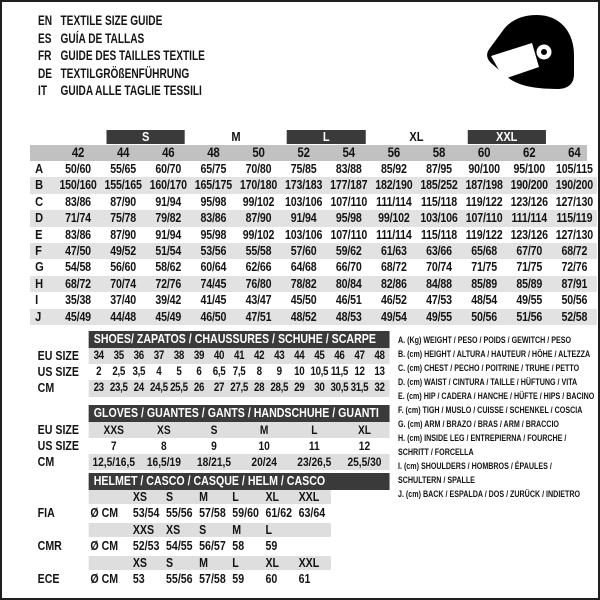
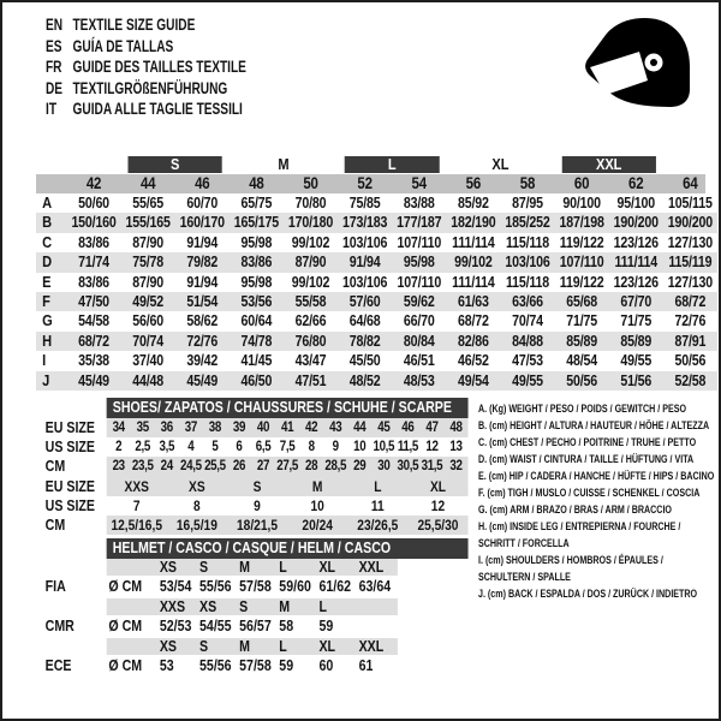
  EN
  TEXTILE SIZE GUIDE
  ES
  GUÍA DE TALLAS
  FR
  GUIDE DES TAILLES TEXTILE
  DE
  TEXTILGRÖßENFÜHRUNG
  IT
  GUIDA ALLE TAGLIE TESSILI
  S
  M
  L
  XL
  XXL
  42
  44
  46
  48
  50
  52
  54
  56
  58
  60
  62
  64
  A
  50/60
  55/65
  60/70
  65/75
  70/80
  75/85
  83/88
  85/92
  87/95
  90/100
  95/100
  105/115
  B
  150/160
  155/165
  160/170
  165/175
  170/180
  173/183
  177/187
  182/190
  185/252
  187/198
  190/200
  190/200
  C
  83/86
  87/90
  91/94
  95/98
  99/102
  103/106
  107/110
  111/114
  115/118
  119/122
  123/126
  127/130
  D
  71/74
  75/78
  79/82
  83/86
  87/90
  91/94
  95/98
  99/102
  103/106
  107/110
  111/114
  115/119
  E
  83/86
  87/90
  91/94
  95/98
  99/102
  103/106
  107/110
  111/114
  115/118
  119/122
  123/126
  127/130
  F
  47/50
  49/52
  51/54
  53/56
  55/58
  57/60
  59/62
  61/63
  63/66
  65/68
  67/70
  68/72
  G
  54/58
  56/60
  58/62
  60/64
  62/66
  64/68
  66/70
  68/72
  70/74
  71/75
  71/75
  72/76
  H
  68/72
  70/74
  72/76
- 74/45
+ 74/78
  76/80
  78/82
  80/84
  82/86
  84/88
  85/89
  85/89
  87/91
  I
  35/38
  37/40
  39/42
  41/45
  43/47
  45/50
  46/51
  46/52
  47/53
  48/54
  49/55
  50/56
  J
  45/49
  44/48
  45/49
  46/50
  47/51
  48/52
  48/53
  49/54
  49/55
  50/56
  51/56
  52/58
  SHOES/ ZAPATOS / CHAUSSURES / SCHUHE / SCARPE
  EU SIZE
  34
  35
  36
  37
  38
  39
  40
  41
  42
  43
  44
  45
  46
  47
  48
  US SIZE
  2
  2,5
  3,5
  4
  5
  6
  6,5
  7,5
  8
  9
  10
  10,5
  11,5
  12
  13
  CM
  23
  23,5
  24
  24,5
  25,5
  26
  27
  27,5
  28
  28,5
  29
  30
  30,5
  31,5
  32
- GLOVES / GUANTES / GANTS / HANDSCHUHE / GUANTI
  EU SIZE
  XXS
  XS
  S
  M
  L
  XL
  US SIZE
  7
  8
  9
  10
  11
  12
  CM
  12,5/16,5
  16,5/19
  18/21,5
  20/24
  23/26,5
  25,5/30
  HELMET / CASCO / CASQUE / HELM / CASCO
  XS
  S
  M
  L
  XL
  XXL
  FIA
  Ø CM
  53/54
  55/56
  57/58
  59/60
  61/62
  63/64
  XXS
  XS
  S
  M
  L
  CMR
  Ø CM
  52/53
  54/55
  56/57
  58
  59
  XS
  S
  M
  L
  XL
  XXL
  ECE
  Ø CM
  53
  55/56
  57/58
  59
  60
  61
  A. (Kg) WEIGHT / PESO / POIDS / GEWITCH / PESO
  B. (cm) HEIGHT / ALTURA / HAUTEUR / HÖHE / ALTEZZA
  C. (cm) CHEST / PECHO / POITRINE / TRUHE / PETTO
  D. (cm) WAIST / CINTURA / TAILLE / HÜFTUNG / VITA
  E. (cm) HIP / CADERA / HANCHE / HÜFTE / HIPS / BACINO
  F. (cm) TIGH / MUSLO / CUISSE / SCHENKEL / COSCIA
  G. (cm) ARM / BRAZO / BRAS / ARM / BRACCIO
  H. (cm) INSIDE LEG / ENTREPIERNA / FOURCHE / SCHRITT / FORCELLA
  I. (cm) SHOULDERS / HOMBROS / ÉPAULES / SCHULTERN / SPALLE
  J. (cm) BACK / ESPALDA / DOS / ZURÜCK / INDIETRO
